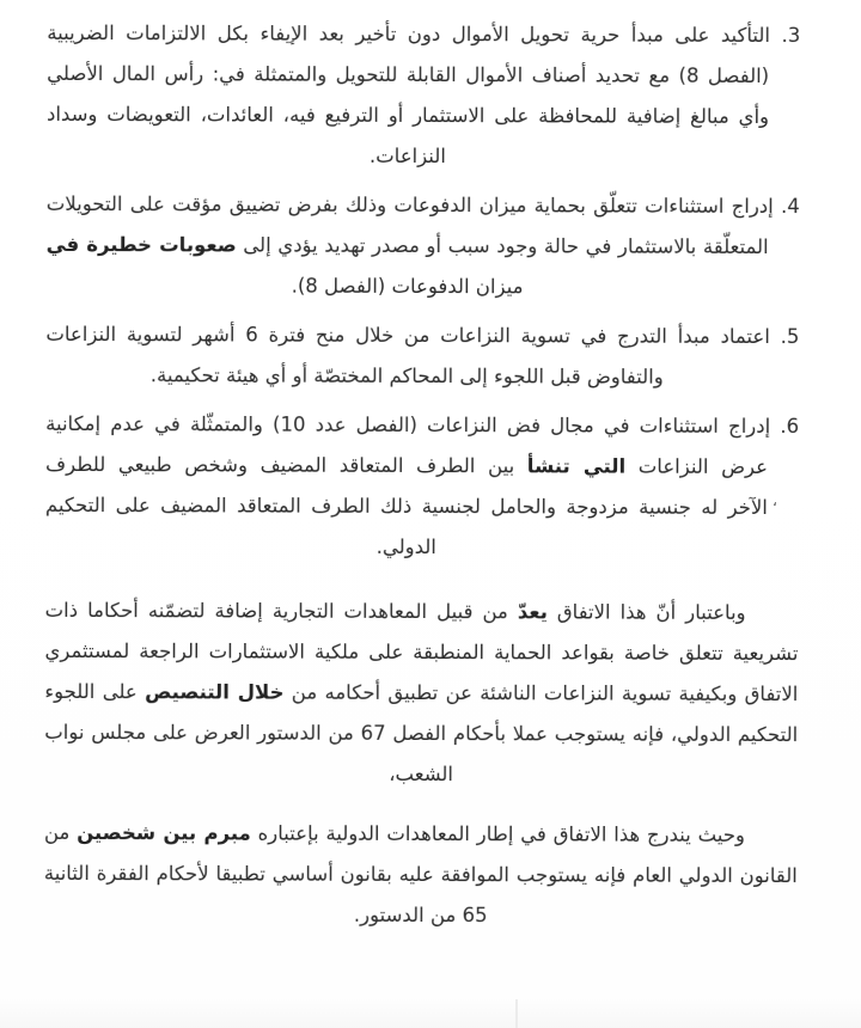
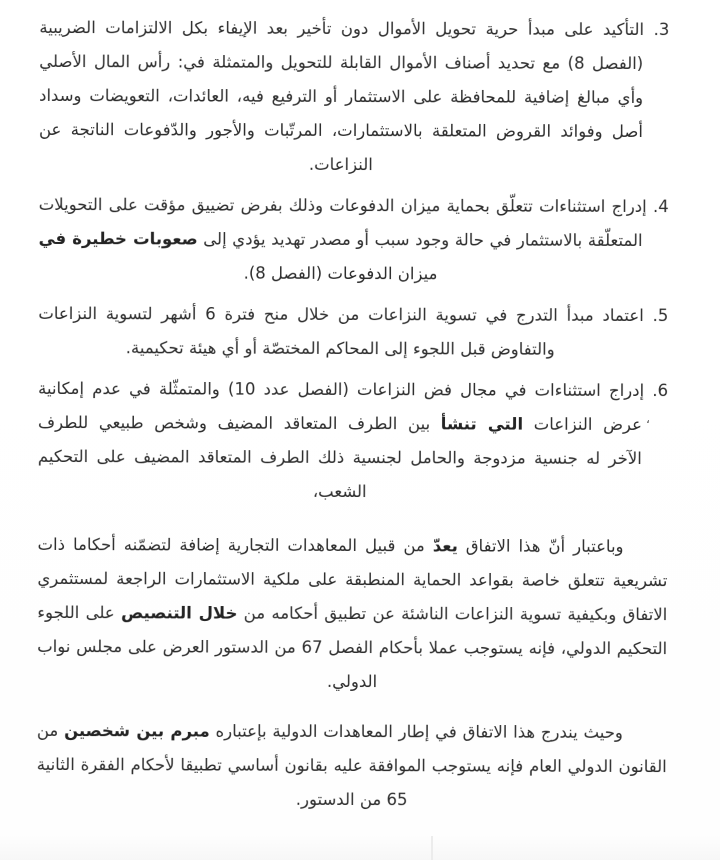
  3. التأكيد على مبدأ حرية تحويل الأموال دون تأخير بعد الإيفاء بكل الالتزامات الضريبية
  (الفصل 8) مع تحديد أصناف الأموال القابلة للتحويل والمتمثلة في: رأس المال الأصلي
  وأي مبالغ إضافية للمحافظة على الاستثمار أو الترفيع فيه، العائدات، التعويضات وسداد
+ أصل وفوائد القروض المتعلقة بالاستثمارات، المرتّبات والأجور والدّفوعات الناتجة عن
  النزاعات.
  4. إدراج استثناءات تتعلّق بحماية ميزان الدفوعات وذلك بفرض تضييق مؤقت على التحويلات
  المتعلّقة بالاستثمار في حالة وجود سبب أو مصدر تهديد يؤدي إلى صعوبات خطيرة في
  ميزان الدفوعات (الفصل 8).
  5. اعتماد مبدأ التدرج في تسوية النزاعات من خلال منح فترة 6 أشهر لتسوية النزاعات
  والتفاوض قبل اللجوء إلى المحاكم المختصّة أو أي هيئة تحكيمية.
  6. إدراج استثناءات في مجال فض النزاعات (الفصل عدد 10) والمتمثّلة في عدم إمكانية
  عرض النزاعات التي تنشأ بين الطرف المتعاقد المضيف وشخص طبيعي للطرف
  الآخر له جنسية مزدوجة والحامل لجنسية ذلك الطرف المتعاقد المضيف على التحكيم
- الدولي.
+ الشعب،
  وباعتبار أنّ هذا الاتفاق يعدّ من قبيل المعاهدات التجارية إضافة لتضمّنه أحكاما ذات
  تشريعية تتعلق خاصة بقواعد الحماية المنطبقة على ملكية الاستثمارات الراجعة لمستثمري
  الاتفاق وبكيفية تسوية النزاعات الناشئة عن تطبيق أحكامه من خلال التنصيص على اللجوء
  التحكيم الدولي، فإنه يستوجب عملا بأحكام الفصل 67 من الدستور العرض على مجلس نواب
- الشعب،
+ الدولي.
  وحيث يندرج هذا الاتفاق في إطار المعاهدات الدولية بإعتباره مبرم بين شخصين من
  القانون الدولي العام فإنه يستوجب الموافقة عليه بقانون أساسي تطبيقا لأحكام الفقرة الثانية
  65 من الدستور.
  ،
